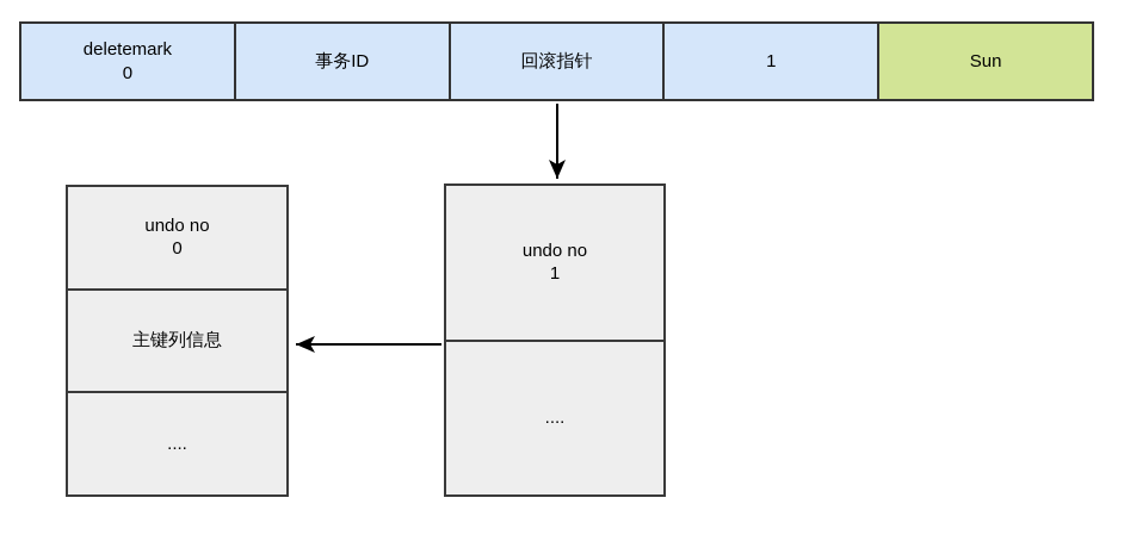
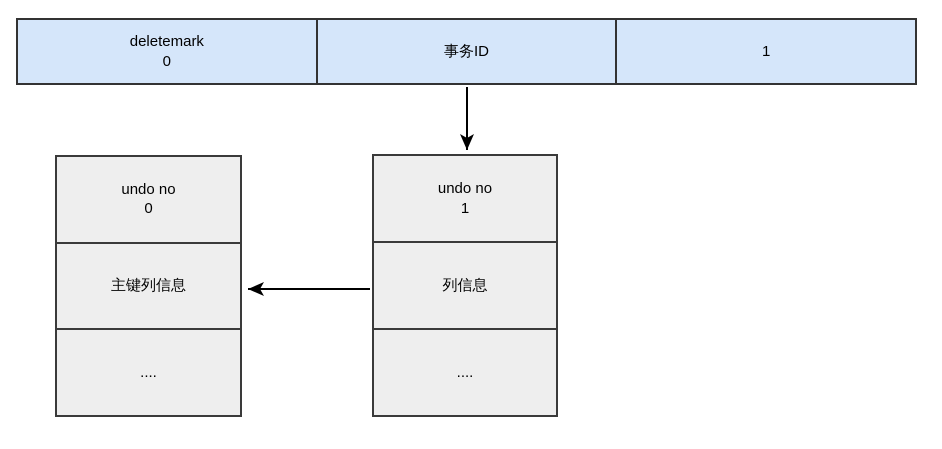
  deletemark
  0
  事务ID
- 回滚指针
  1
- Sun
  undo no
  0
  主键列信息
  ....
  undo no
  1
+ 列信息
  ....
